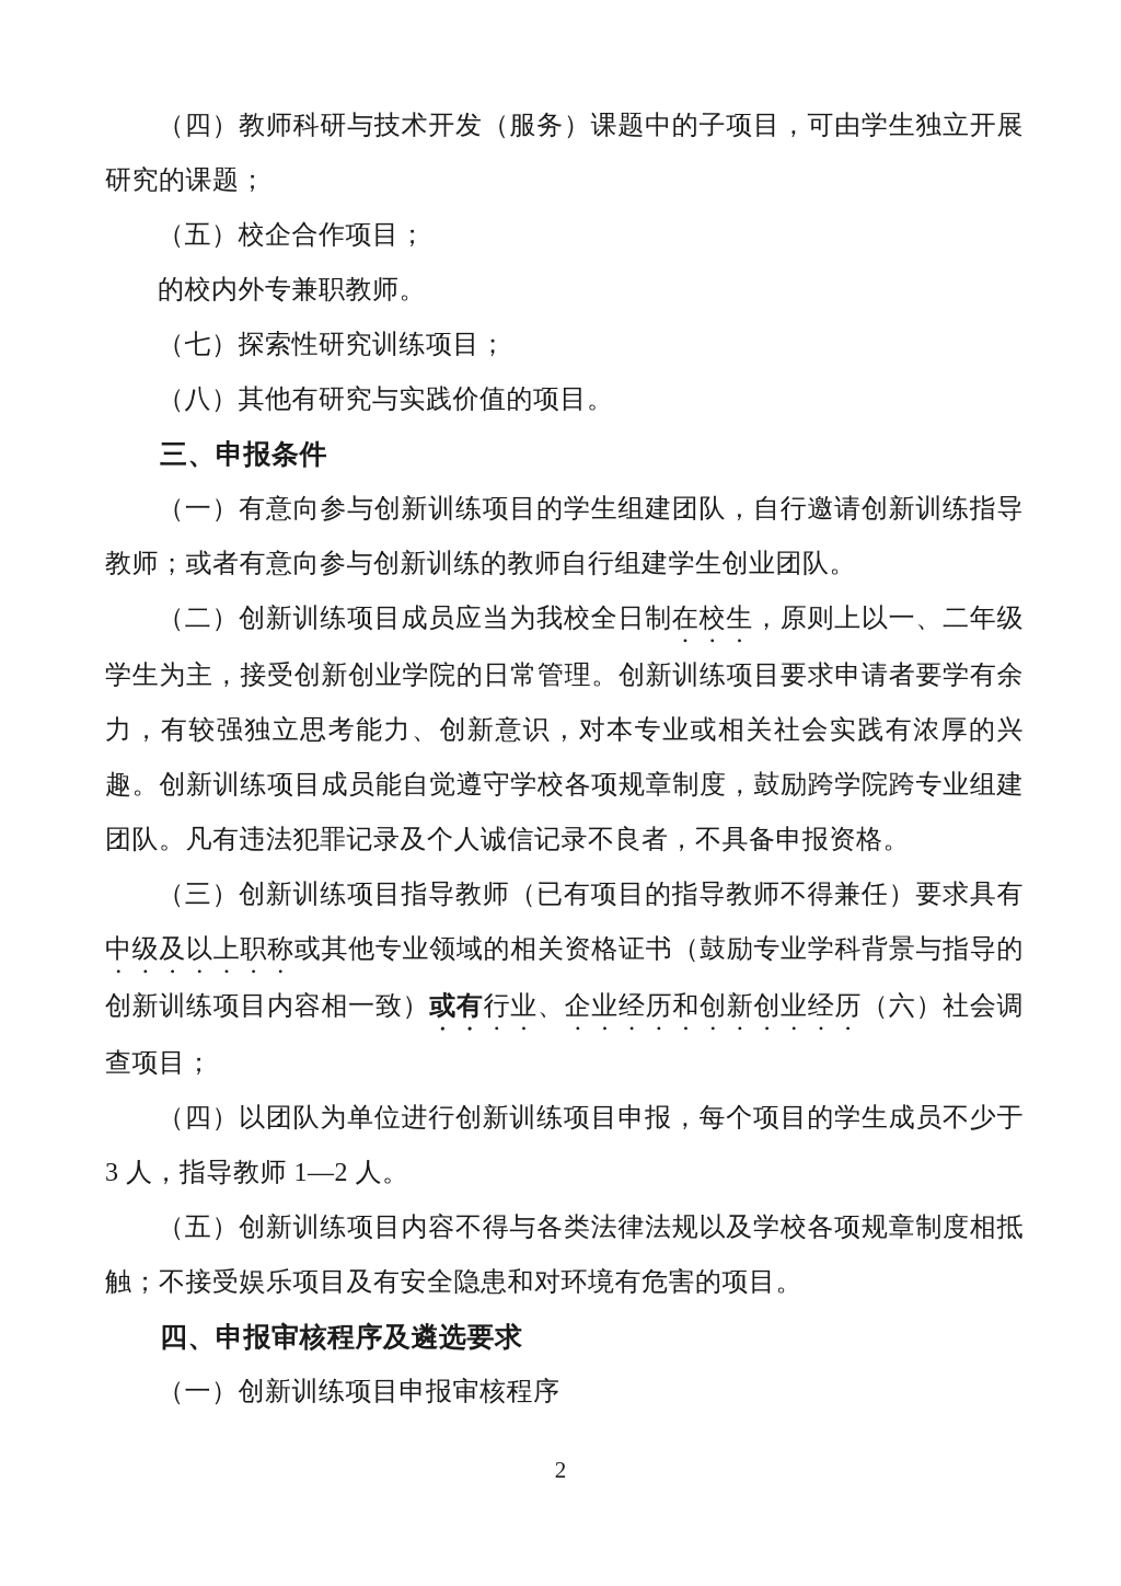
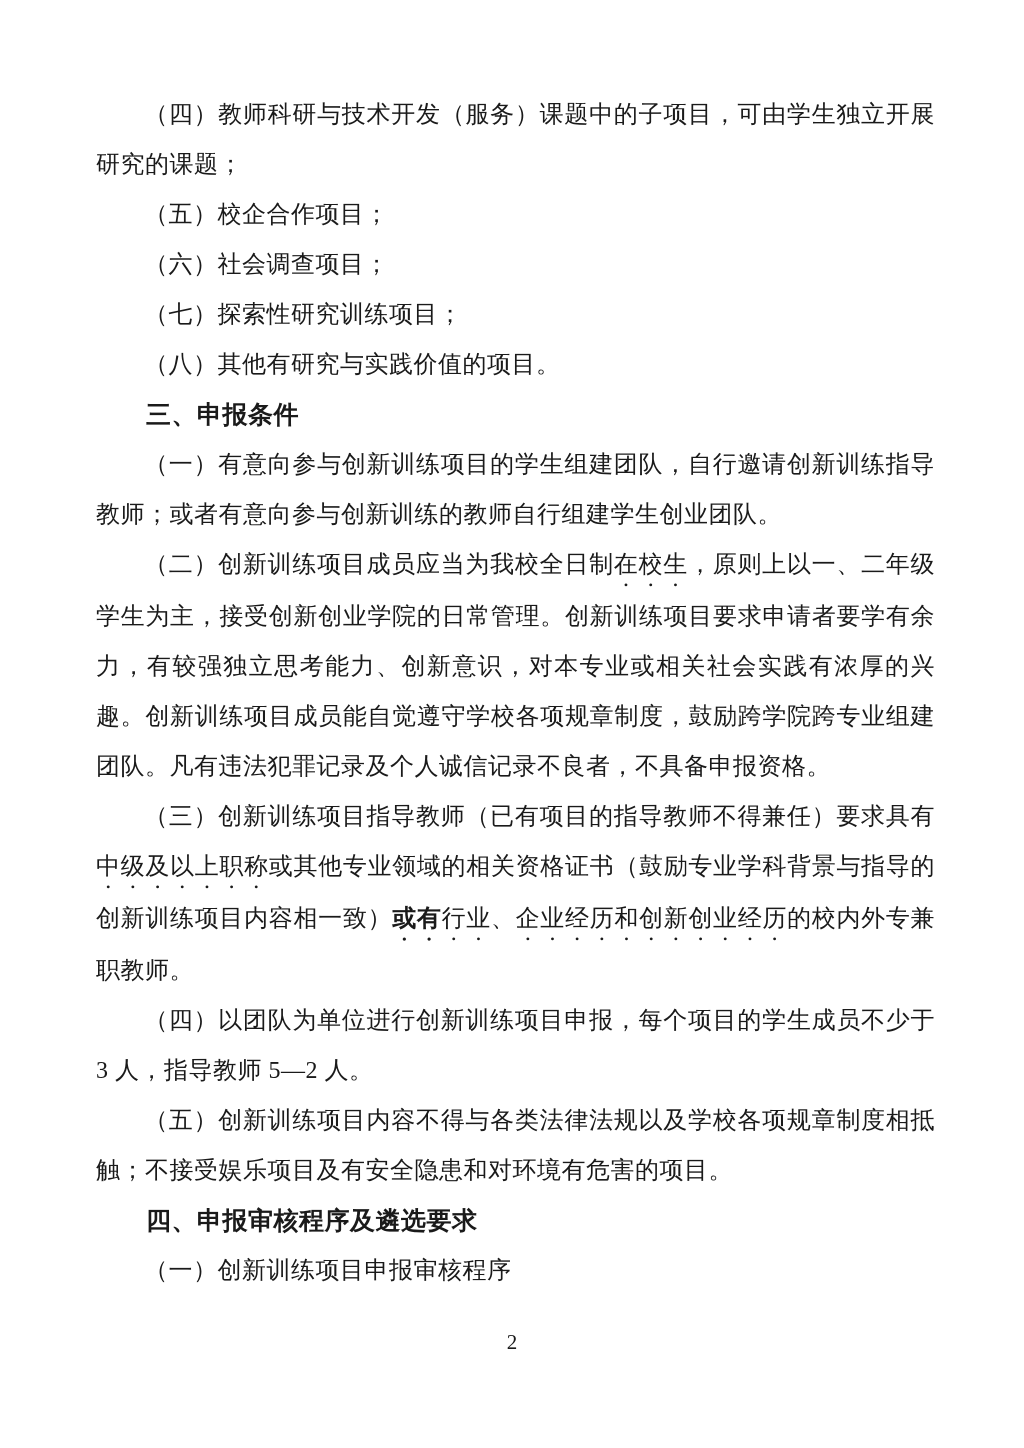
  （四）教师科研与技术开发（服务）课题中的子项目，可由学生独立开展研究的课题；
  （五）校企合作项目；
- 的校内外专兼职教师。
+ （六）社会调查项目；
  （七）探索性研究训练项目；
  （八）其他有研究与实践价值的项目。
  三、申报条件
  （一）有意向参与创新训练项目的学生组建团队，自行邀请创新训练指导教师；或者有意向参与创新训练的教师自行组建学生创业团队。
  （二）创新训练项目成员应当为我校全日制在校生，原则上以一、二年级学生为主，接受创新创业学院的日常管理。创新训练项目要求申请者要学有余力，有较强独立思考能力、创新意识，对本专业或相关社会实践有浓厚的兴趣。创新训练项目成员能自觉遵守学校各项规章制度，鼓励跨学院跨专业组建团队。凡有违法犯罪记录及个人诚信记录不良者，不具备申报资格。
- （三）创新训练项目指导教师（已有项目的指导教师不得兼任）要求具有中级及以上职称或其他专业领域的相关资格证书（鼓励专业学科背景与指导的创新训练项目内容相一致）或有行业、企业经历和创新创业经历（六）社会调查项目；
+ （三）创新训练项目指导教师（已有项目的指导教师不得兼任）要求具有中级及以上职称或其他专业领域的相关资格证书（鼓励专业学科背景与指导的创新训练项目内容相一致）或有行业、企业经历和创新创业经历的校内外专兼职教师。
- （四）以团队为单位进行创新训练项目申报，每个项目的学生成员不少于 3 人，指导教师 1—2 人。
+ （四）以团队为单位进行创新训练项目申报，每个项目的学生成员不少于 3 人，指导教师 5—2 人。
  （五）创新训练项目内容不得与各类法律法规以及学校各项规章制度相抵触；不接受娱乐项目及有安全隐患和对环境有危害的项目。
  四、申报审核程序及遴选要求
  （一）创新训练项目申报审核程序
  2
